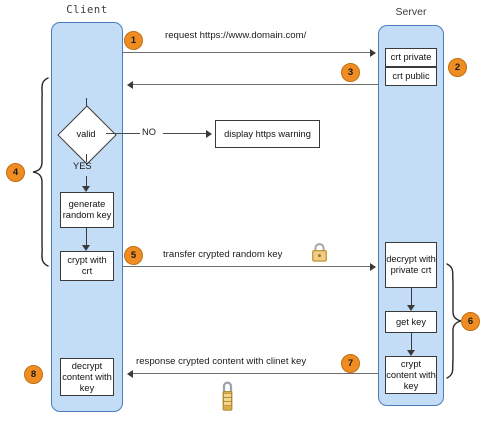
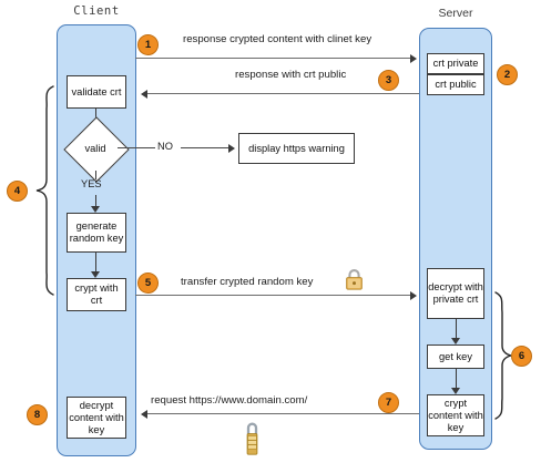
  Client
  Server
+ validate crt
  valid
  NO
  display https warning
  YES
  generate random key
  crypt with crt
  decrypt content with key
  crt private
  crt public
  decrypt with private crt
  get key
  crypt content with key
- request https://www.domain.com/
+ response crypted content with clinet key
  1
+ response with crt public
  3
  2
  transfer crypted random key
  5
- response crypted content with clinet key
+ request https://www.domain.com/
  7
  8
  4
  6
